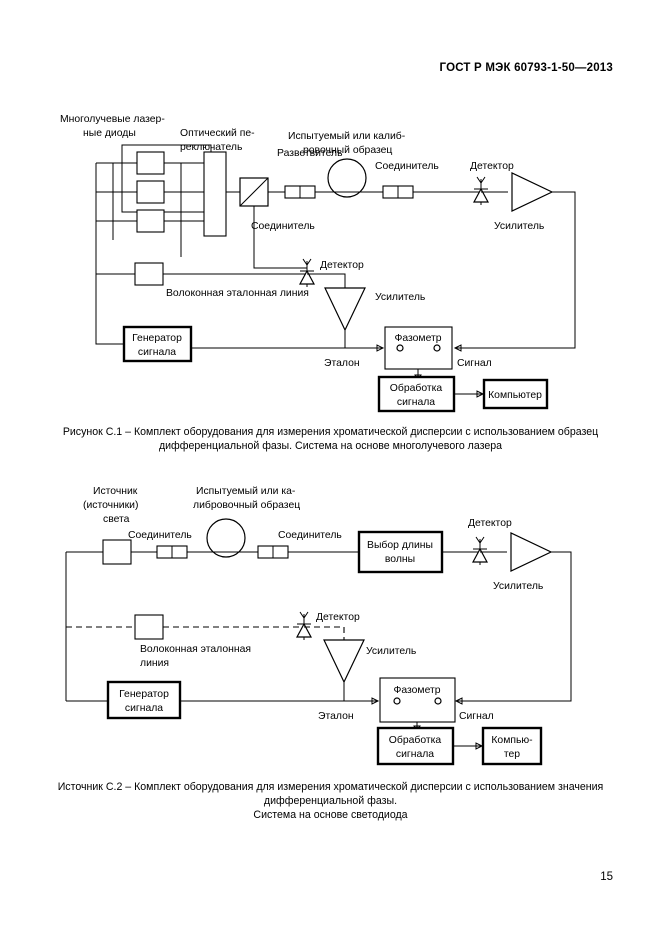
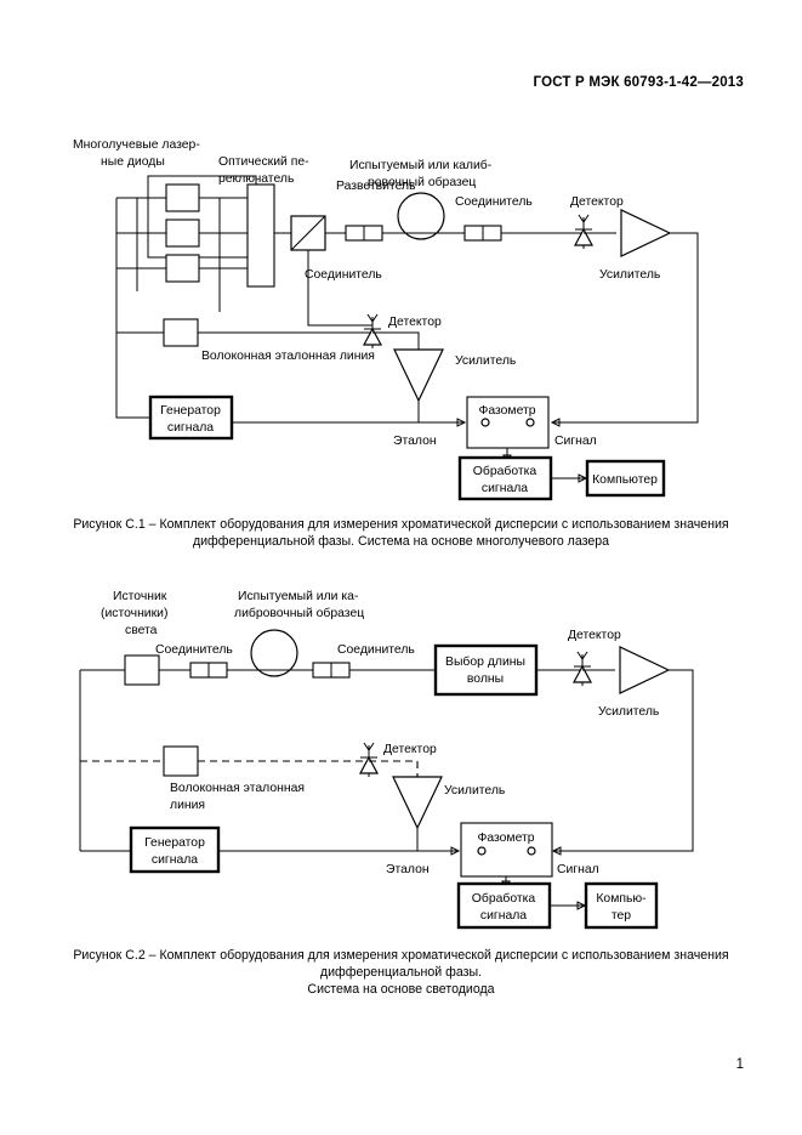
- ГОСТ Р МЭК 60793-1-50—2013
+ ГОСТ Р МЭК 60793-1-42—2013
  Многолучевые лазер-
  ные диоды
  Оптический пе-
  реключатель
  Испытуемый или калиб-
  ровочный образец
  Разветвитель
  Соединитель
  Соединитель
  Детектор
  Усилитель
  Волоконная эталонная линия
  Детектор
  Усилитель
  Генератор
  сигнала
  Эталон
  Сигнал
  Фазометр
  Обработка
  сигнала
  Компьютер
- Рисунок С.1 – Комплект оборудования для измерения хроматической дисперсии с использованием образец
+ Рисунок С.1 – Комплект оборудования для измерения хроматической дисперсии с использованием значения
  дифференциальной фазы. Система на основе многолучевого лазера
  Источник
  (источники)
  света
  Испытуемый или ка-
  либровочный образец
  Соединитель
  Соединитель
  Выбор длины
  волны
  Детектор
  Усилитель
  Волоконная эталонная
  линия
  Детектор
  Усилитель
  Генератор
  сигнала
  Эталон
  Сигнал
  Фазометр
  Обработка
  сигнала
  Компью-
  тер
- Источник С.2 – Комплект оборудования для измерения хроматической дисперсии с использованием значения
+ Рисунок С.2 – Комплект оборудования для измерения хроматической дисперсии с использованием значения
  дифференциальной фазы.
  Система на основе светодиода
- 15
+ 1
